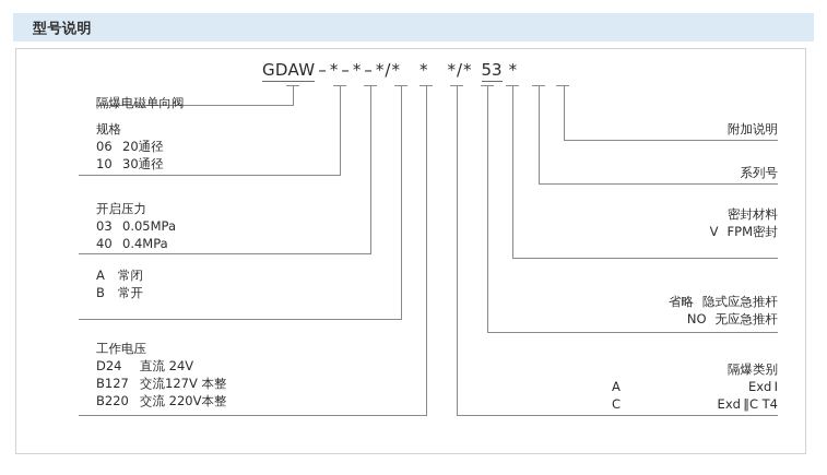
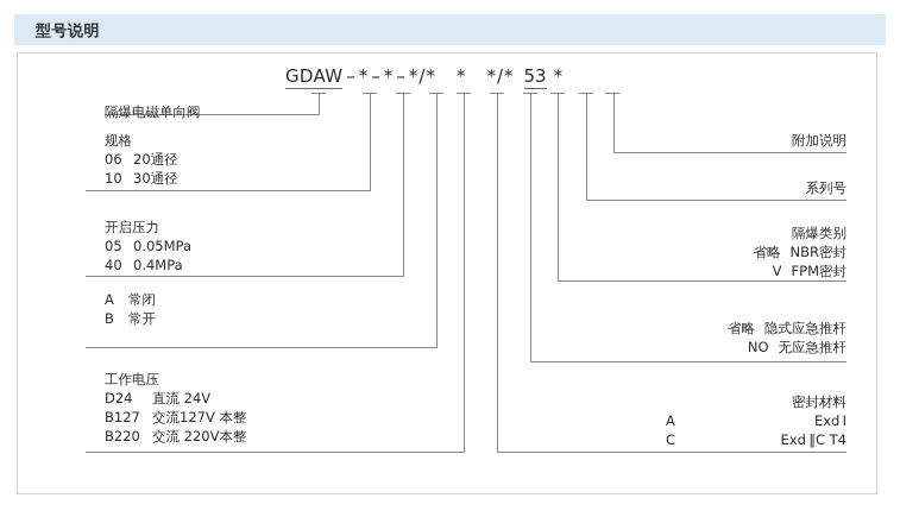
  型号说明
  GDAW – * – * – */* * */* 53 *
  隔爆电磁单向阀
  规格
  06 20通径
  10 30通径
  开启压力
- 03 0.05MPa
+ 05 0.05MPa
  40 0.4MPa
  A 常闭
  B 常开
  工作电压
  D24 直流 24V
  B127 交流127V 本整
  B220 交流 220V本整
  附加说明
  系列号
- 密封材料
+ 隔爆类别
+ 省略 NBR密封
  V FPM密封
  省略 隐式应急推杆
  NO 无应急推杆
- 隔爆类别
+ 密封材料
  A
  Exd I
  C
  Exd ‖C T4
